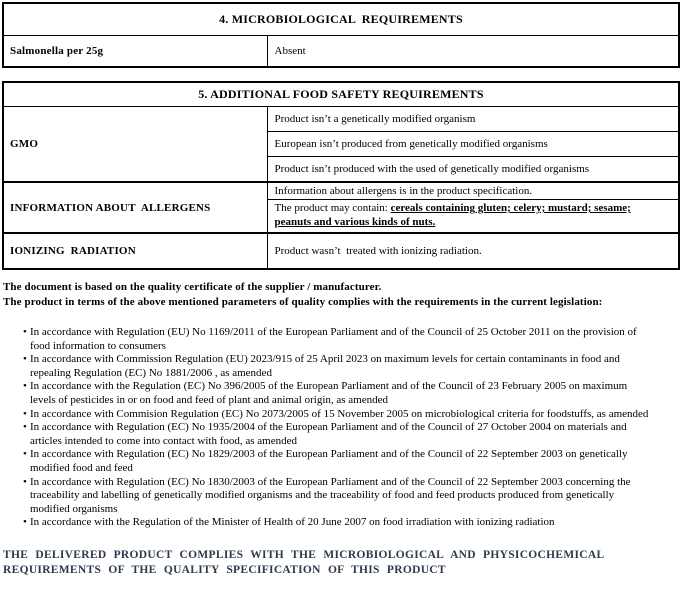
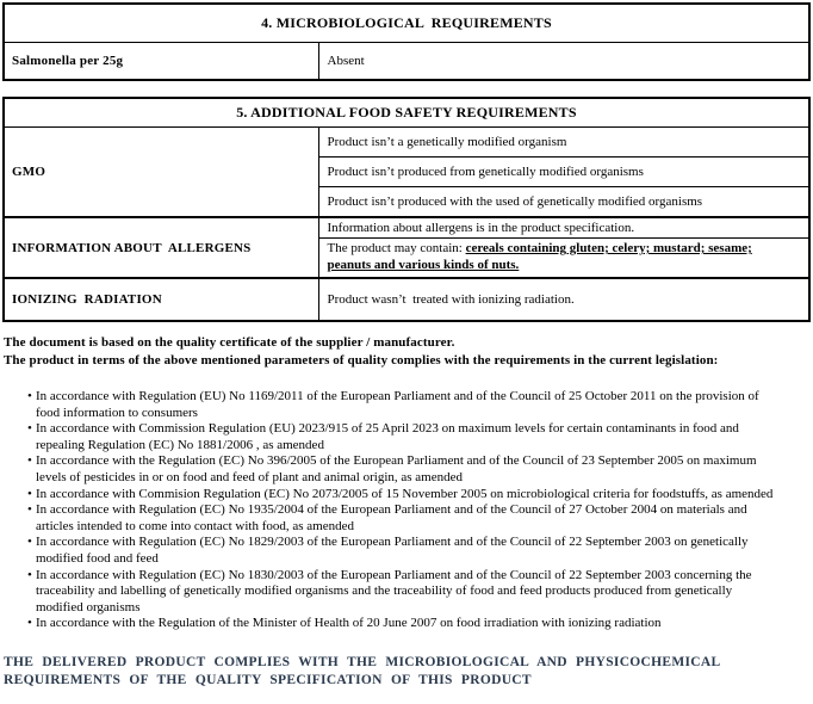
  4. MICROBIOLOGICAL REQUIREMENTS
  Salmonella per 25g	Absent
  5. ADDITIONAL FOOD SAFETY REQUIREMENTS
  GMO	Product isn’t a genetically modified organism
- European isn’t produced from genetically modified organisms
+ Product isn’t produced from genetically modified organisms
  Product isn’t produced with the used of genetically modified organisms
  INFORMATION ABOUT ALLERGENS	Information about allergens is in the product specification.
  The product may contain: cereals containing gluten; celery; mustard; sesame; peanuts and various kinds of nuts.
  IONIZING RADIATION	Product wasn’t treated with ionizing radiation.
  The document is based on the quality certificate of the supplier / manufacturer.
  The product in terms of the above mentioned parameters of quality complies with the requirements in the current legislation:
  In accordance with Regulation (EU) No 1169/2011 of the European Parliament and of the Council of 25 October 2011 on the provision of food information to consumers
  In accordance with Commission Regulation (EU) 2023/915 of 25 April 2023 on maximum levels for certain contaminants in food and repealing Regulation (EC) No 1881/2006 , as amended
- In accordance with the Regulation (EC) No 396/2005 of the European Parliament and of the Council of 23 February 2005 on maximum levels of pesticides in or on food and feed of plant and animal origin, as amended
+ In accordance with the Regulation (EC) No 396/2005 of the European Parliament and of the Council of 23 September 2005 on maximum levels of pesticides in or on food and feed of plant and animal origin, as amended
  In accordance with Commision Regulation (EC) No 2073/2005 of 15 November 2005 on microbiological criteria for foodstuffs, as amended
  In accordance with Regulation (EC) No 1935/2004 of the European Parliament and of the Council of 27 October 2004 on materials and articles intended to come into contact with food, as amended
  In accordance with Regulation (EC) No 1829/2003 of the European Parliament and of the Council of 22 September 2003 on genetically modified food and feed
  In accordance with Regulation (EC) No 1830/2003 of the European Parliament and of the Council of 22 September 2003 concerning the traceability and labelling of genetically modified organisms and the traceability of food and feed products produced from genetically modified organisms
  In accordance with the Regulation of the Minister of Health of 20 June 2007 on food irradiation with ionizing radiation
  THE DELIVERED PRODUCT COMPLIES WITH THE MICROBIOLOGICAL AND PHYSICOCHEMICAL
  REQUIREMENTS OF THE QUALITY SPECIFICATION OF THIS PRODUCT
